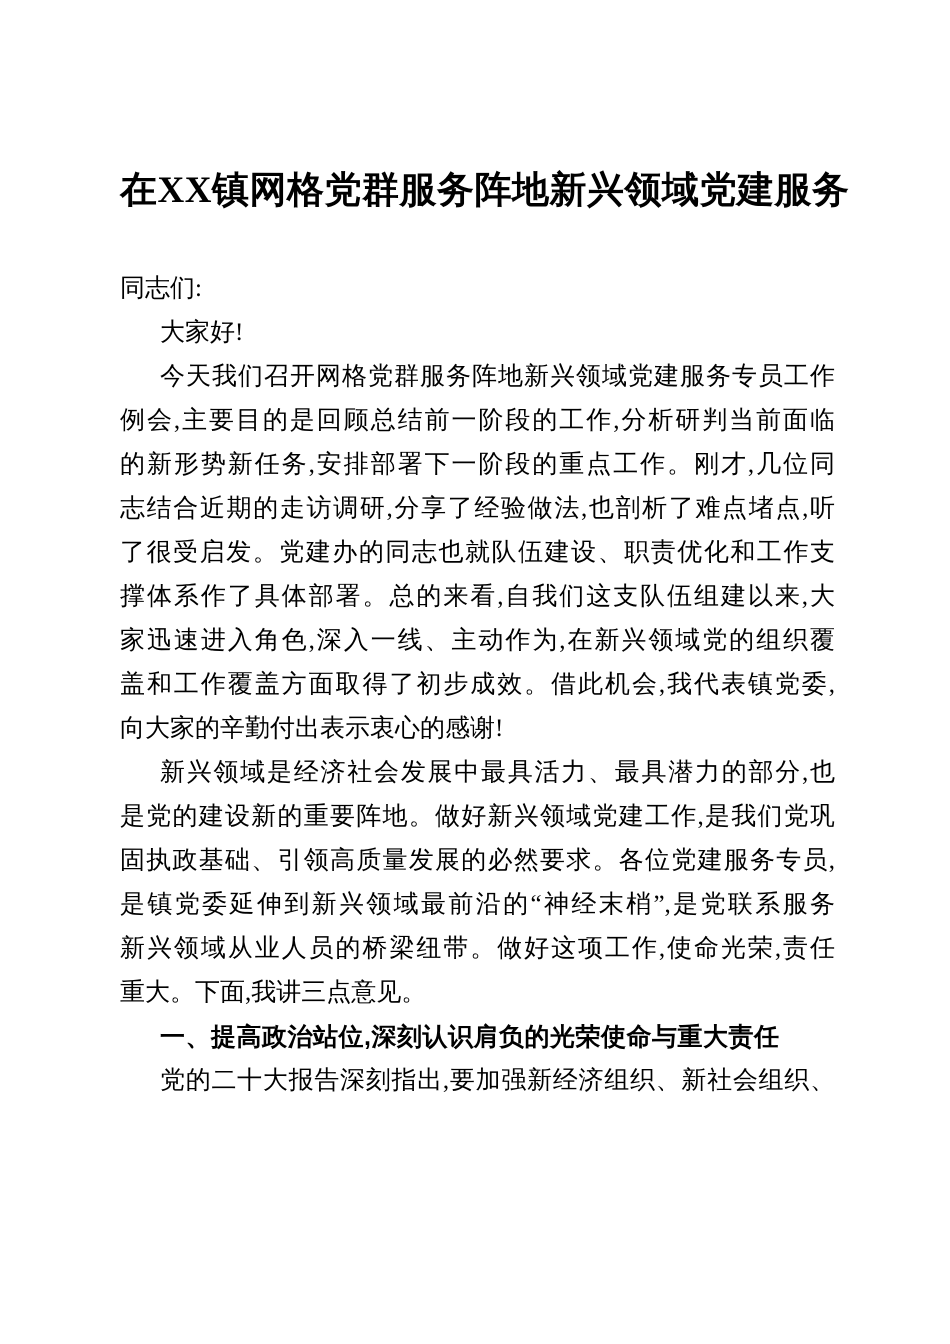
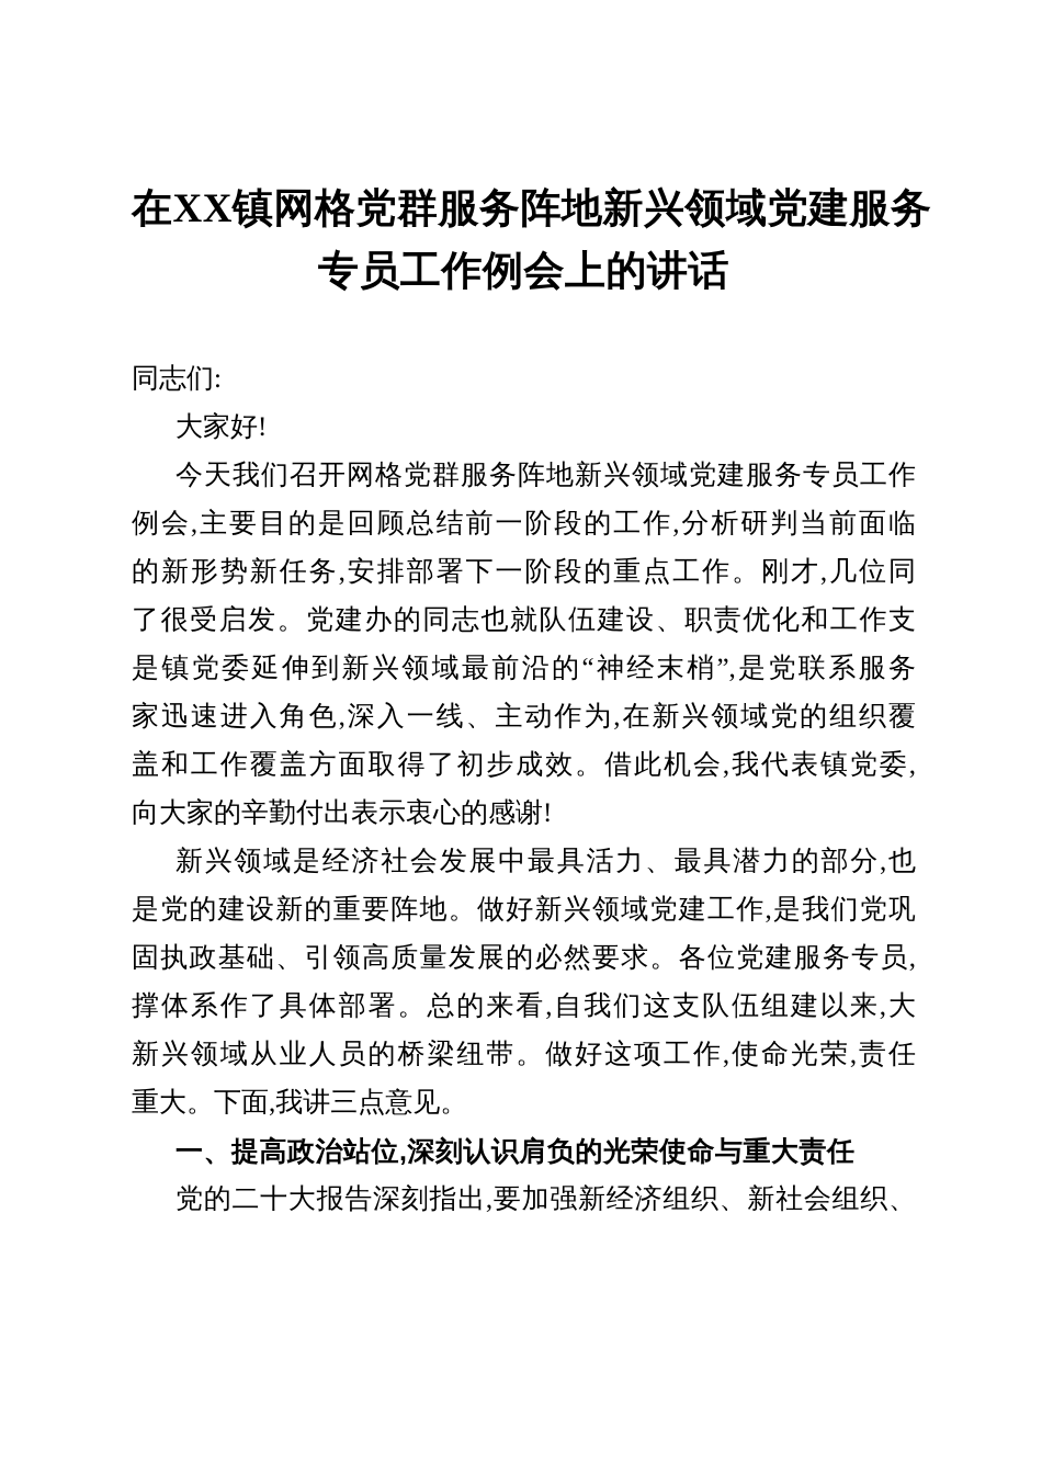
  在XX镇网格党群服务阵地新兴领域党建服务
+ 专员工作例会上的讲话
  同志们:
  大家好!
  今天我们召开网格党群服务阵地新兴领域党建服务专员工作
  例会,主要目的是回顾总结前一阶段的工作,分析研判当前面临
  的新形势新任务,安排部署下一阶段的重点工作。刚才,几位同
- 志结合近期的走访调研,分享了经验做法,也剖析了难点堵点,听
  了很受启发。党建办的同志也就队伍建设、职责优化和工作支
- 撑体系作了具体部署。总的来看,自我们这支队伍组建以来,大
+ 是镇党委延伸到新兴领域最前沿的“神经末梢”,是党联系服务
  家迅速进入角色,深入一线、主动作为,在新兴领域党的组织覆
  盖和工作覆盖方面取得了初步成效。借此机会,我代表镇党委,
  向大家的辛勤付出表示衷心的感谢!
  新兴领域是经济社会发展中最具活力、最具潜力的部分,也
  是党的建设新的重要阵地。做好新兴领域党建工作,是我们党巩
  固执政基础、引领高质量发展的必然要求。各位党建服务专员,
- 是镇党委延伸到新兴领域最前沿的“神经末梢”,是党联系服务
+ 撑体系作了具体部署。总的来看,自我们这支队伍组建以来,大
  新兴领域从业人员的桥梁纽带。做好这项工作,使命光荣,责任
  重大。下面,我讲三点意见。
  一、提高政治站位,深刻认识肩负的光荣使命与重大责任
  党的二十大报告深刻指出,要加强新经济组织、新社会组织、
